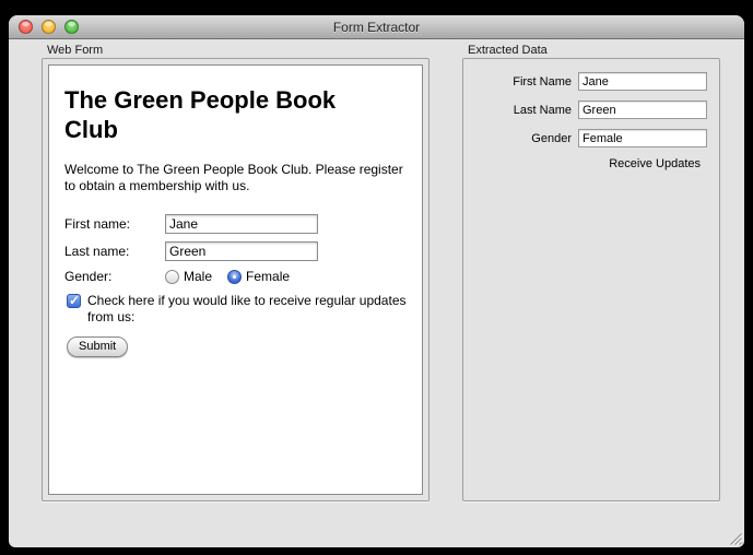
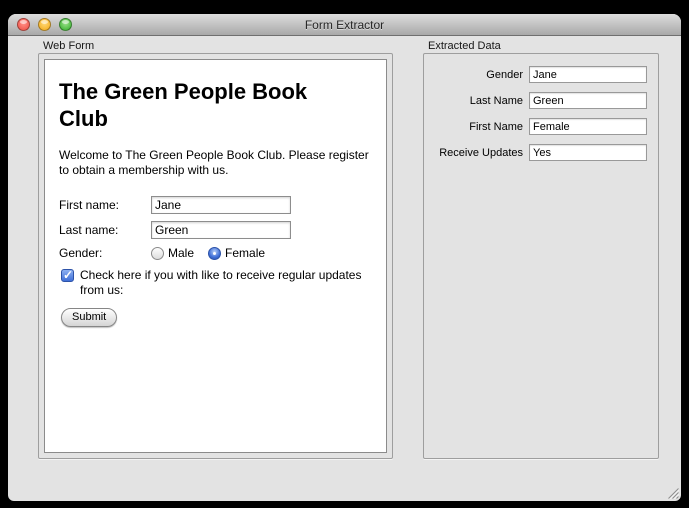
  Form Extractor
  Web Form
  The Green People Book Club
  Welcome to The Green People Book Club. Please register to obtain a membership with us.
  First name:
  Jane
  Last name:
  Green
  Gender:
  Male
  Female
- Check here if you would like to receive regular updates from us:
+ Check here if you with like to receive regular updates from us:
  Submit
  Extracted Data
- First Name
+ Gender
  Jane
  Last Name
  Green
- Gender
+ First Name
  Female
  Receive Updates
+ Yes
